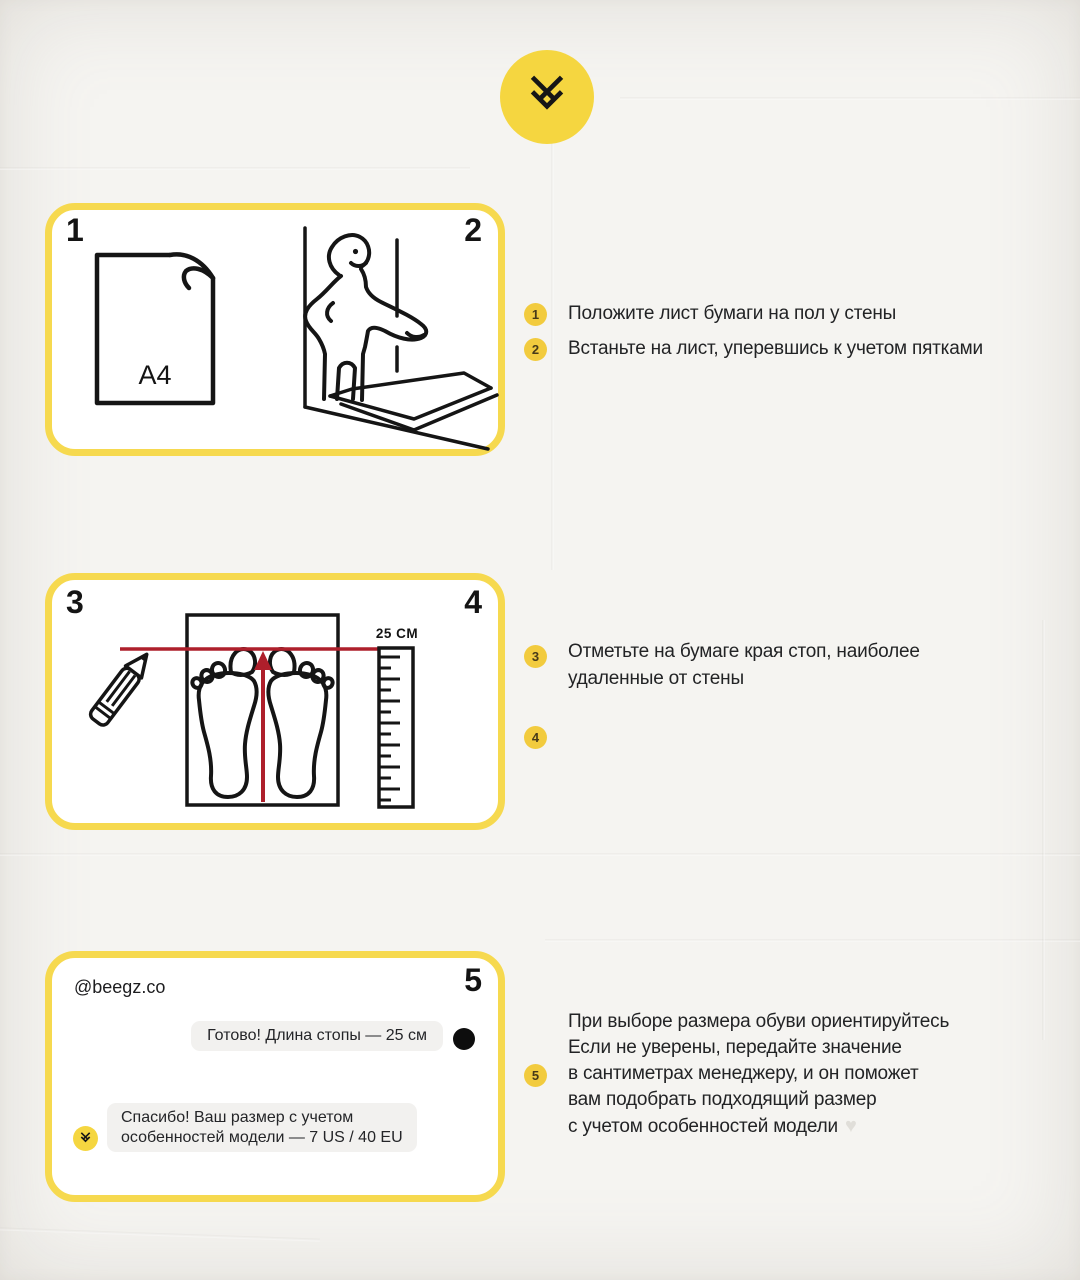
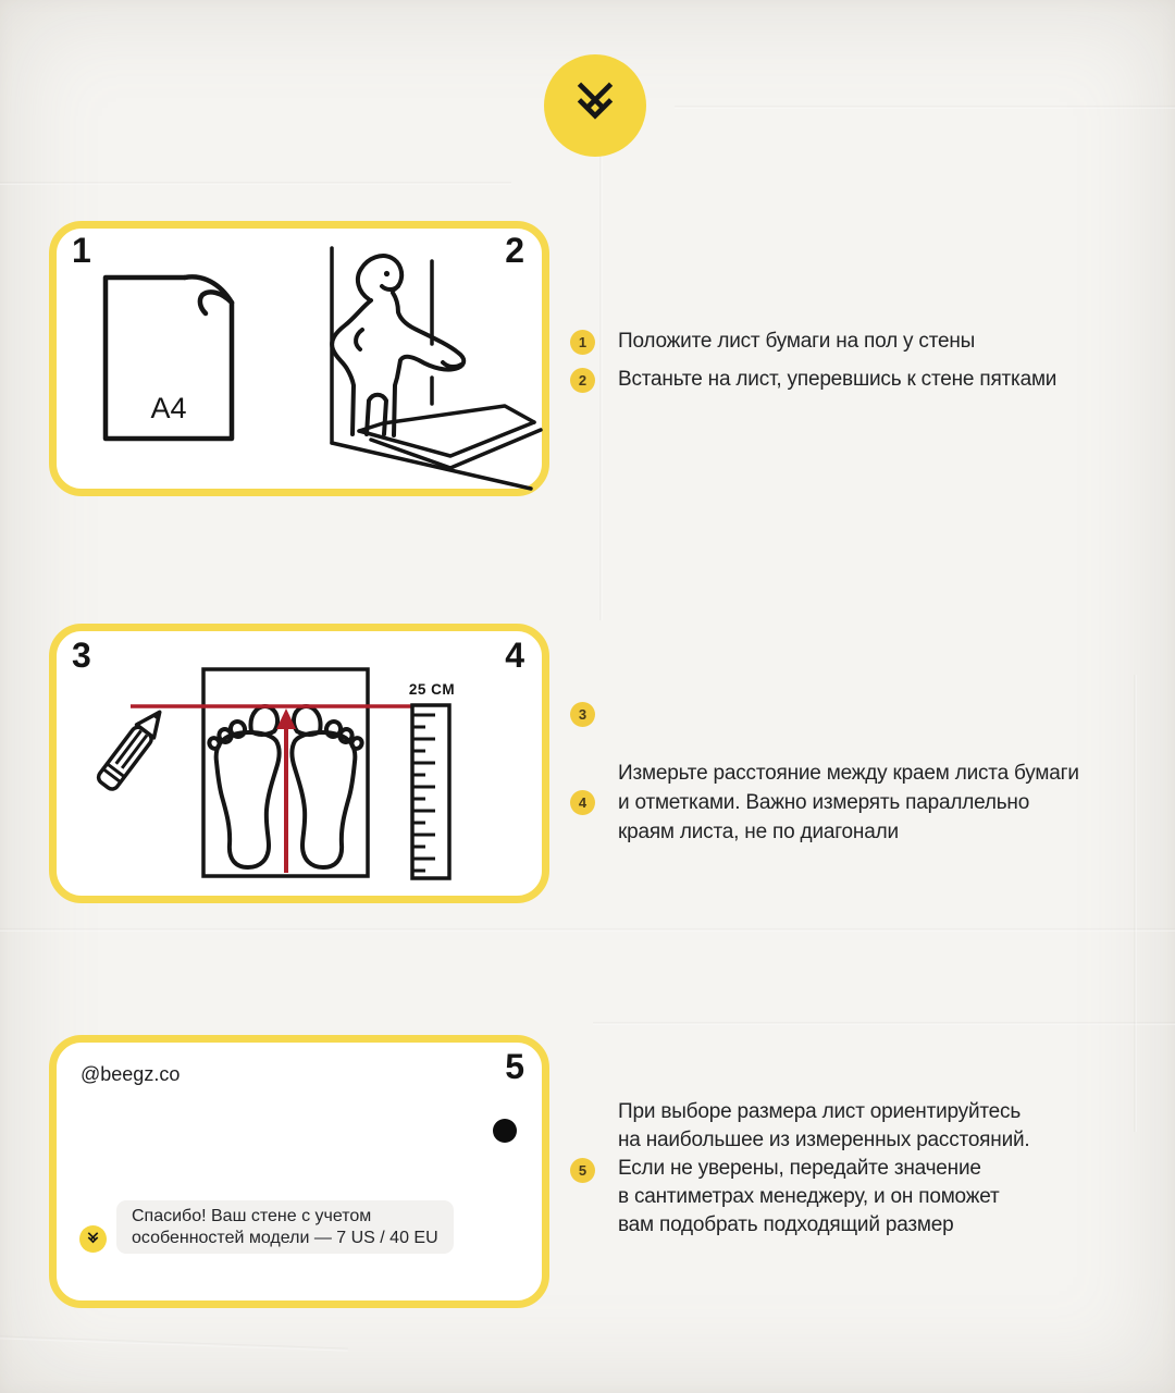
  1
  2
  A4
  1
  Положите лист бумаги на пол у стены
  2
- Встаньте на лист, уперевшись к учетом пятками
+ Встаньте на лист, уперевшись к стене пятками
  3
  4
  25 CM
  3
- Отметьте на бумаге края стоп, наиболее
- удаленные от стены
  4
+ Измерьте расстояние между краем листа бумаги
+ и отметками. Важно измерять параллельно
+ краям листа, не по диагонали
  @beegz.co
  5
- Готово! Длина стопы — 25 см
- Спасибо! Ваш размер с учетом
+ Спасибо! Ваш стене с учетом
  особенностей модели — 7 US / 40 EU
  5
- При выборе размера обуви ориентируйтесь
+ При выборе размера лист ориентируйтесь
+ на наибольшее из измеренных расстояний.
  Если не уверены, передайте значение
  в сантиметрах менеджеру, и он поможет
  вам подобрать подходящий размер
- с учетом особенностей модели ♥
